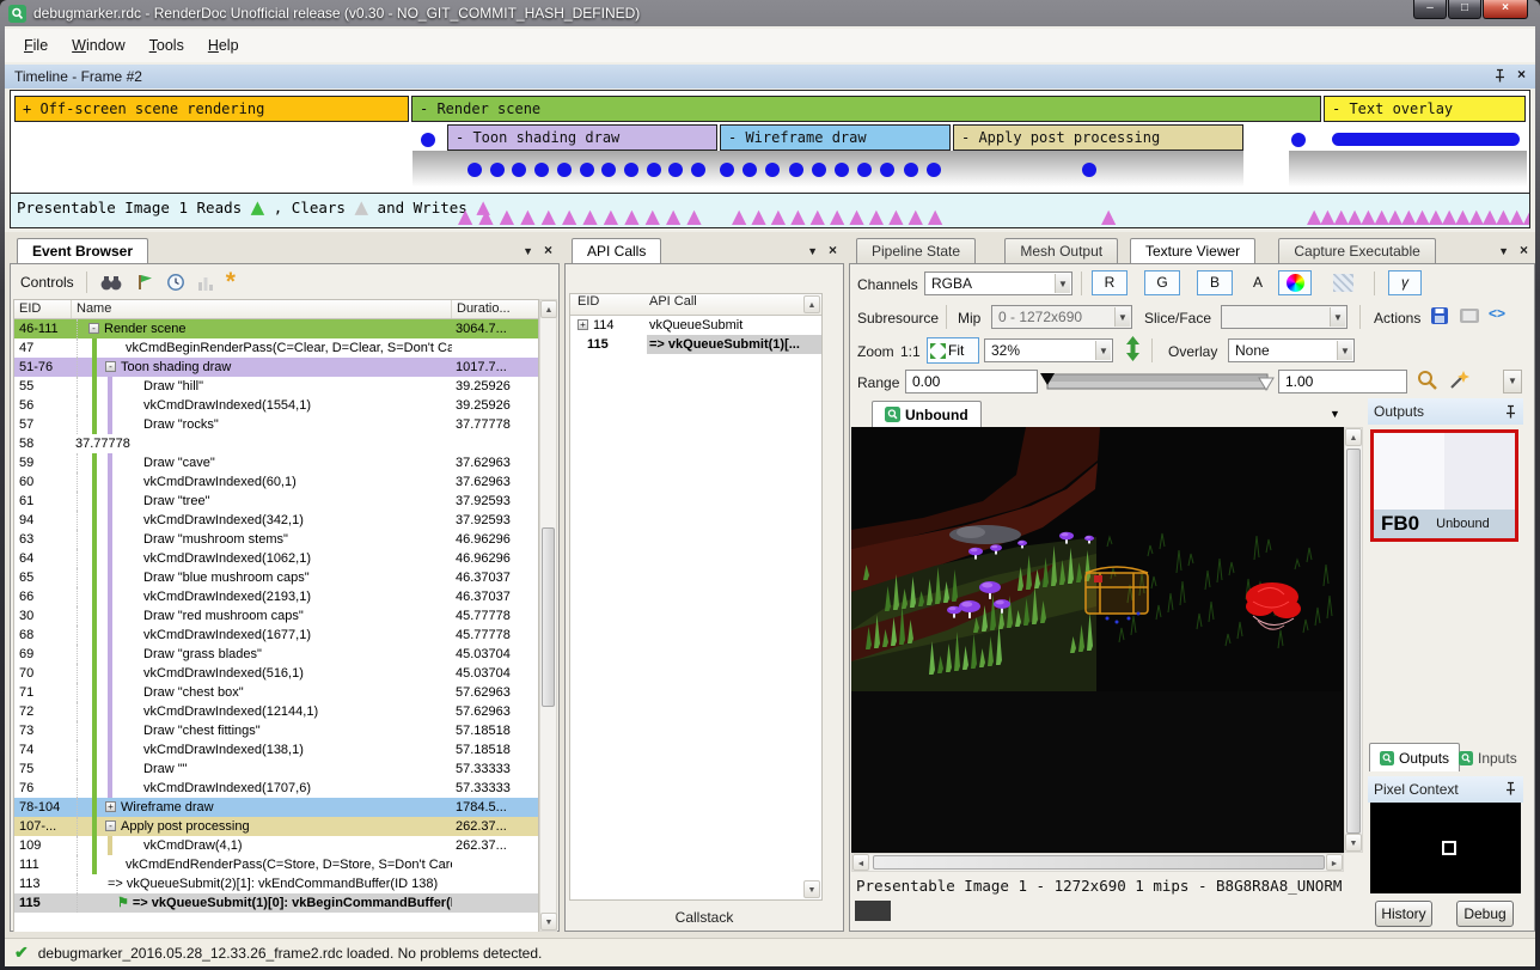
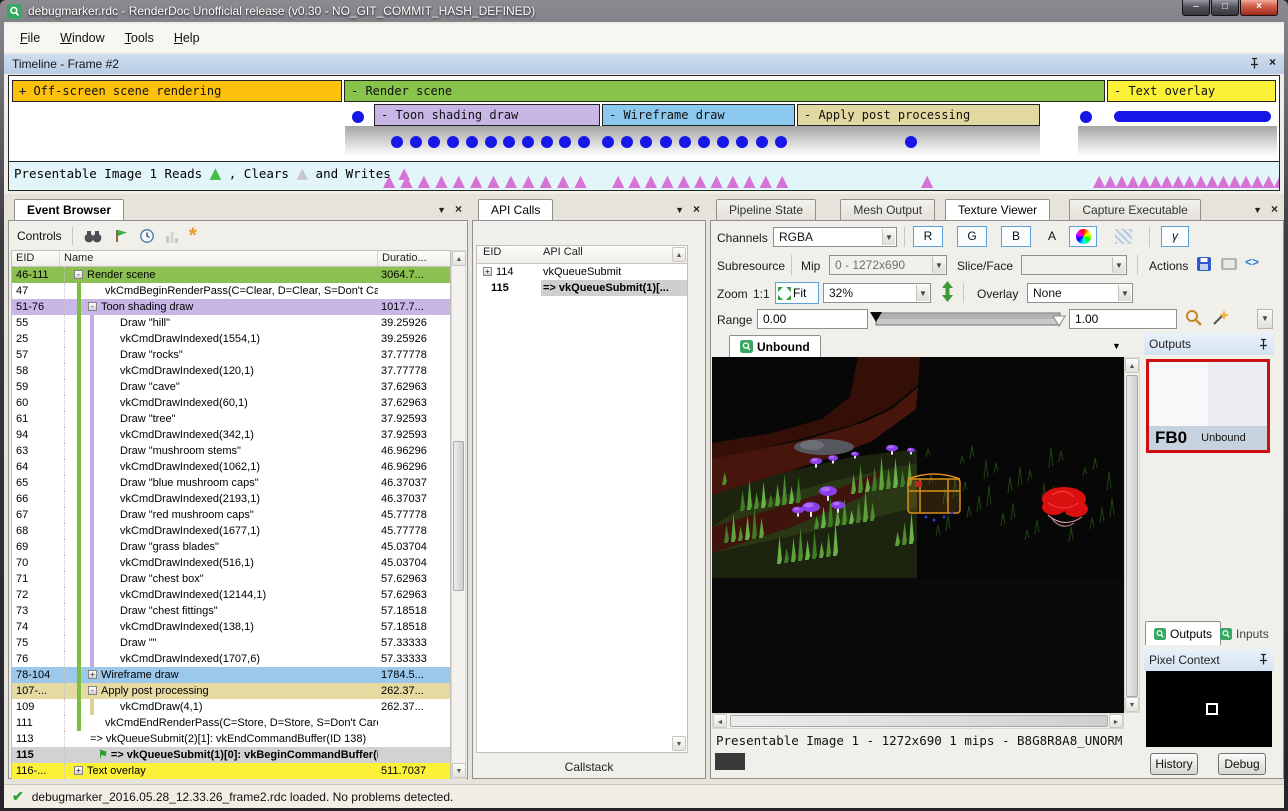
  debugmarker.rdc - RenderDoc Unofficial release (v0.30 - NO_GIT_COMMIT_HASH_DEFINED)
  –
  □
  ×
  File
  Window
  Tools
  Help
  Timeline - Frame #2
  ×
  + Off-screen scene rendering
  - Render scene
  - Text overlay
  - Toon shading draw
  - Wireframe draw
  - Apply post processing
  Presentable Image 1 Reads ▲ , Clears ▲ and Writes ▲
  ▲
  ▲
  ▲
  ▲
  ▲
  ▲
  ▲
  ▲
  ▲
  ▲
  ▲
  ▲
  ▲
  ▲
  ▲
  ▲
  ▲
  ▲
  ▲
  ▲
  ▲
  ▲
  ▲
  ▲
  ▲
  ▲
  ▲
  ▲
  ▲
  ▲
  ▲
  ▲
  ▲
  ▲
  ▲
  ▲
  ▲
  ▲
  ▲
  ▲
  Event Browser
  ▼
  ×
  Controls
  *
  EID
  Name
  Duratio...
  46-111
  - Render scene
  3064.7...
  47
  vkCmdBeginRenderPass(C=Clear, D=Clear, S=Don't Ca
  51-76
  - Toon shading draw
  1017.7...
  55
  Draw "hill"
  39.25926
- 56
+ 25
  vkCmdDrawIndexed(1554,1)
  39.25926
  57
  Draw "rocks"
  37.77778
  58
+ vkCmdDrawIndexed(120,1)
  37.77778
  59
  Draw "cave"
  37.62963
  60
  vkCmdDrawIndexed(60,1)
  37.62963
  61
  Draw "tree"
  37.92593
  94
  vkCmdDrawIndexed(342,1)
  37.92593
  63
  Draw "mushroom stems"
  46.96296
  64
  vkCmdDrawIndexed(1062,1)
  46.96296
  65
  Draw "blue mushroom caps"
  46.37037
  66
  vkCmdDrawIndexed(2193,1)
  46.37037
- 30
+ 67
  Draw "red mushroom caps"
  45.77778
  68
  vkCmdDrawIndexed(1677,1)
  45.77778
  69
  Draw "grass blades"
  45.03704
  70
  vkCmdDrawIndexed(516,1)
  45.03704
  71
  Draw "chest box"
  57.62963
  72
  vkCmdDrawIndexed(12144,1)
  57.62963
  73
  Draw "chest fittings"
  57.18518
  74
  vkCmdDrawIndexed(138,1)
  57.18518
  75
  Draw ""
  57.33333
  76
  vkCmdDrawIndexed(1707,6)
  57.33333
  78-104
  + Wireframe draw
  1784.5...
  107-...
  - Apply post processing
  262.37...
  109
  vkCmdDraw(4,1)
  262.37...
  111
  vkCmdEndRenderPass(C=Store, D=Store, S=Don't Car
  113
  => vkQueueSubmit(2)[1]: vkEndCommandBuffer(ID 138)
  115
  ⚑ => vkQueueSubmit(1)[0]: vkBeginCommandBuffer(
+ 116-...
+ + Text overlay
+ 511.7037
  API Calls
  ▼
  ×
  EID
  API Call
  + 114
  vkQueueSubmit
  115
  => vkQueueSubmit(1)[...
  Callstack
  Pipeline State
  Mesh Output
  Texture Viewer
  Capture Executable
  ▼
  ×
  Channels
  RGBA
  ▼
  R
  G
  B
  A
  γ
  Subresource
  Mip
  0 - 1272x690
  ▼
  Slice/Face
  ▼
  Actions
  <>
  Zoom
  1:1
  Fit
  32%
  ▼
  Overlay
  None
  ▼
  Range
  0.00
  1.00
  ▼
  Unbound
  ▼
  Presentable Image 1 - 1272x690 1 mips - B8G8R8A8_UNORM
  Outputs
  FB0
  Unbound
  Outputs
  Inputs
  Pixel Context
  History
  Debug
  ✔
  debugmarker_2016.05.28_12.33.26_frame2.rdc loaded. No problems detected.
